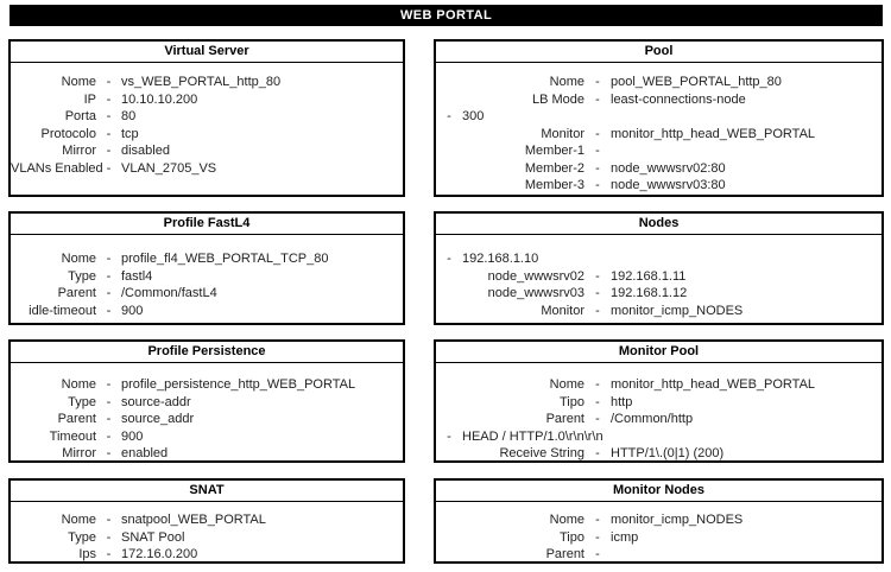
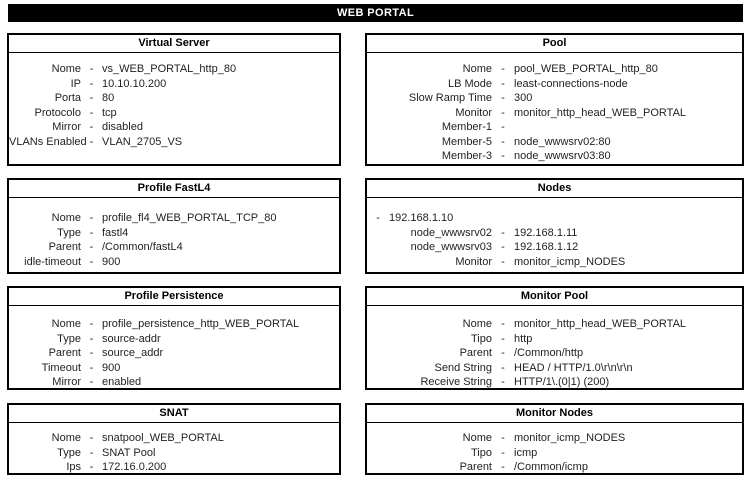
  WEB PORTAL
  Virtual Server
  Nome
  -
  vs_WEB_PORTAL_http_80
  IP
  -
  10.10.10.200
  Porta
  -
  80
  Protocolo
  -
  tcp
  Mirror
  -
  disabled
  VLANs Enable
  -
  VLAN_2705_VS
  Pool
  Nome
  -
  pool_WEB_PORTAL_http_80
  LB Mode
  -
  least-connections-node
+ Slow Ramp Time
  -
  300
  Monitor
  -
  monitor_http_head_WEB_PORTAL
  Member-1
  -
- Member-2
+ Member-5
  -
  node_wwwsrv02:80
  Member-3
  -
  node_wwwsrv03:80
  Profile FastL4
  Nome
  -
  profile_fl4_WEB_PORTAL_TCP_80
  Type
  -
  fastl4
  Parent
  -
  /Common/fastL4
  idle-timeout
  -
  900
  Nodes
  -
  192.168.1.10
  node_wwwsrv02
  -
  192.168.1.11
  node_wwwsrv03
  -
  192.168.1.12
  Monitor
  -
  monitor_icmp_NODES
  Profile Persistence
  Nome
  -
  profile_persistence_http_WEB_PORTAL
  Type
  -
  source-addr
  Parent
  -
  source_addr
  Timeout
  -
  900
  Mirror
  -
  enabled
  Monitor Pool
  Nome
  -
  monitor_http_head_WEB_PORTAL
  Tipo
  -
  http
  Parent
  -
  /Common/http
+ Send String
  -
  HEAD / HTTP/1.0\r\n\r\n
  Receive String
  -
  HTTP/1\.(0|1) (200)
  SNAT
  Nome
  -
  snatpool_WEB_PORTAL
  Type
  -
  SNAT Pool
  Ips
  -
  172.16.0.200
  Monitor Nodes
  Nome
  -
  monitor_icmp_NODES
  Tipo
  -
  icmp
  Parent
  -
+ /Common/icmp
